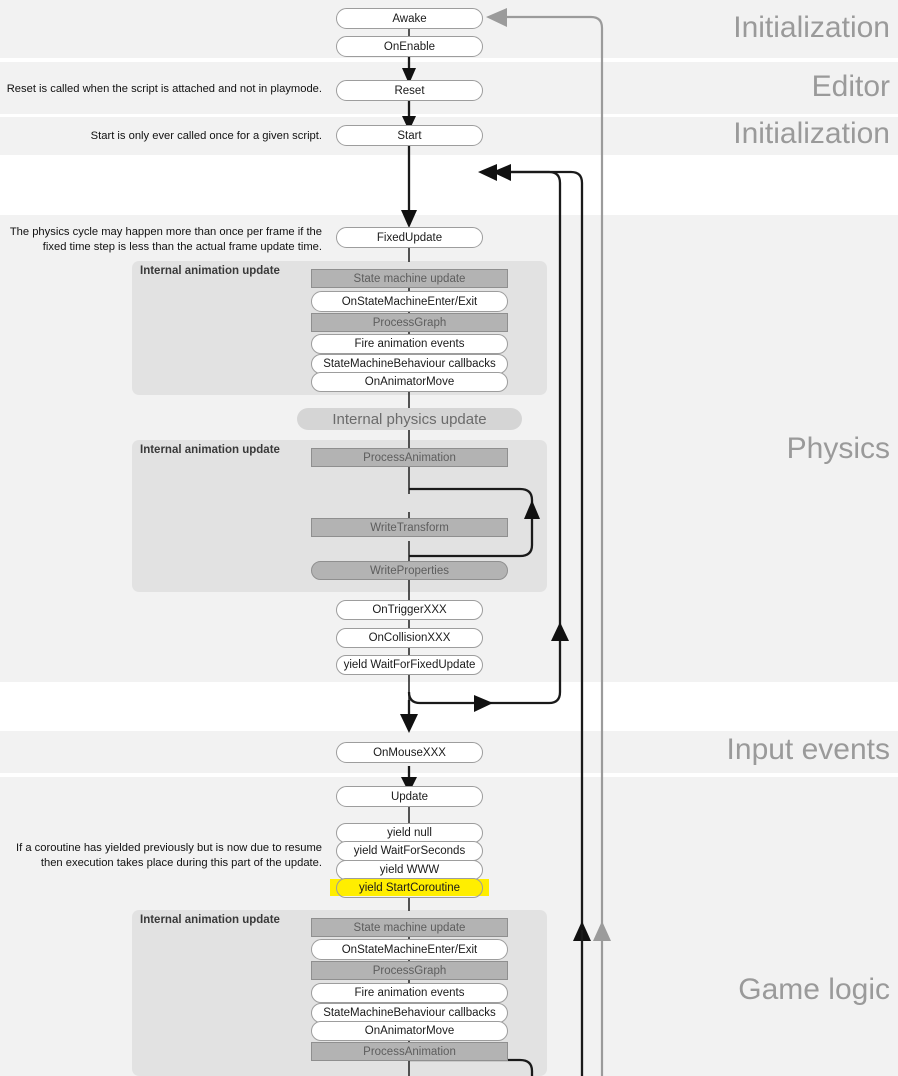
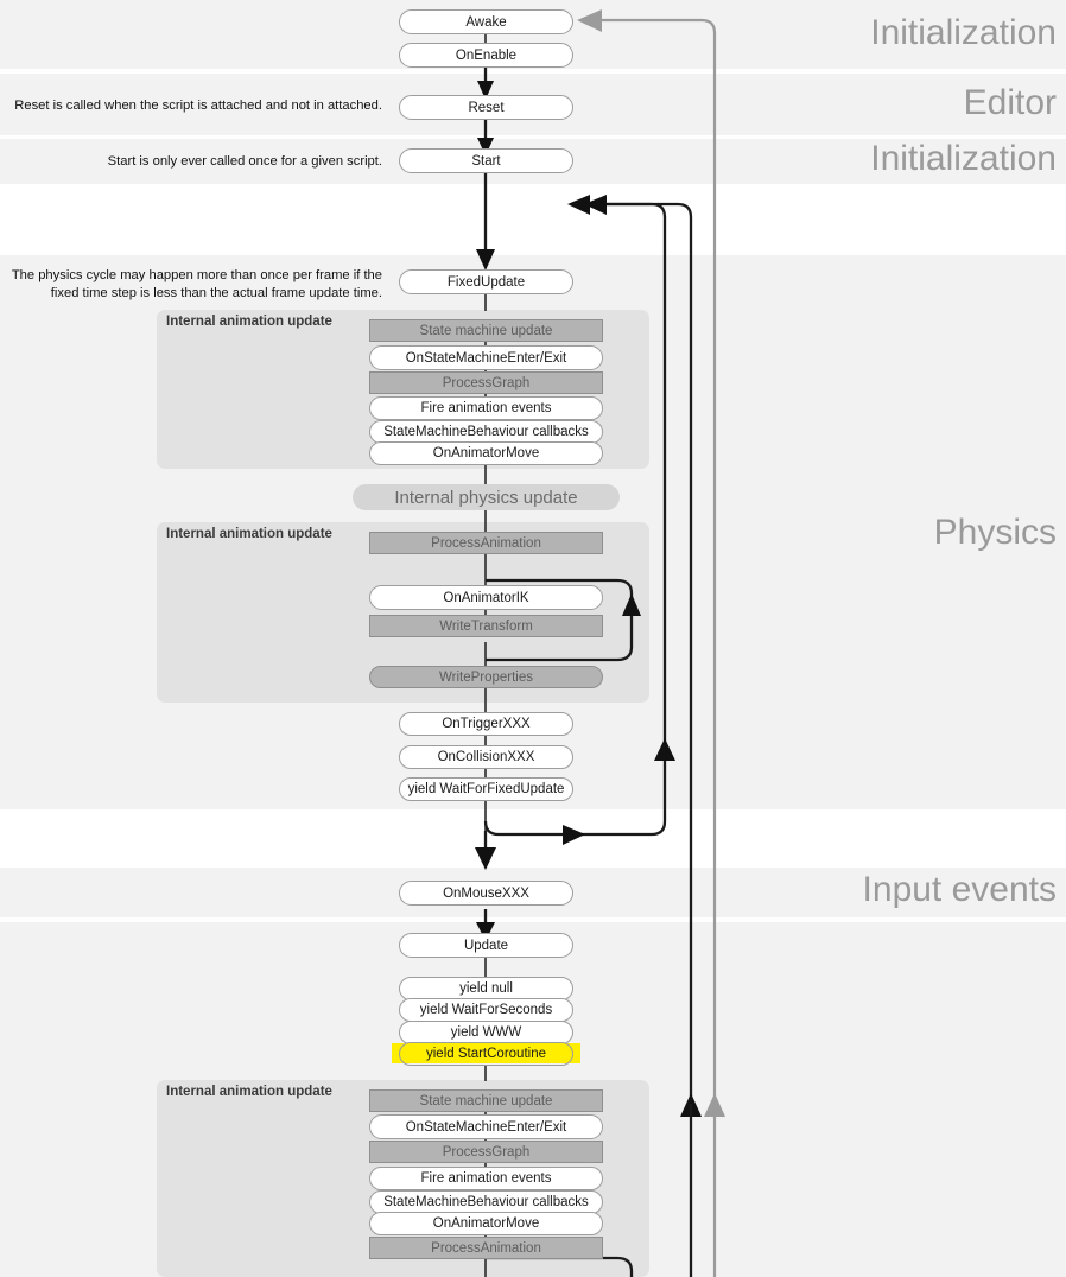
  Initialization
  Editor
  Initialization
  Physics
  Input events
- Game logic
  Internal animation update
  Internal animation update
  Internal animation update
- Reset is called when the script is attached and not in playmode.
+ Reset is called when the script is attached and not in attached.
  Start is only ever called once for a given script.
  The physics cycle may happen more than once per frame if the fixed time step is less than the actual frame update time.
- If a coroutine has yielded previously but is now due to resume then execution takes place during this part of the update.
  Awake
  OnEnable
  Reset
  Start
  FixedUpdate
  State machine update
  OnStateMachineEnter/Exit
  ProcessGraph
  Fire animation events
  StateMachineBehaviour callbacks
  OnAnimatorMove
  Internal physics update
  ProcessAnimation
+ OnAnimatorIK
  WriteTransform
  WriteProperties
  OnTriggerXXX
  OnCollisionXXX
  yield WaitForFixedUpdate
  OnMouseXXX
  Update
  yield null
  yield WaitForSeconds
  yield WWW
  yield StartCoroutine
  State machine update
  OnStateMachineEnter/Exit
  ProcessGraph
  Fire animation events
  StateMachineBehaviour callbacks
  OnAnimatorMove
  ProcessAnimation
